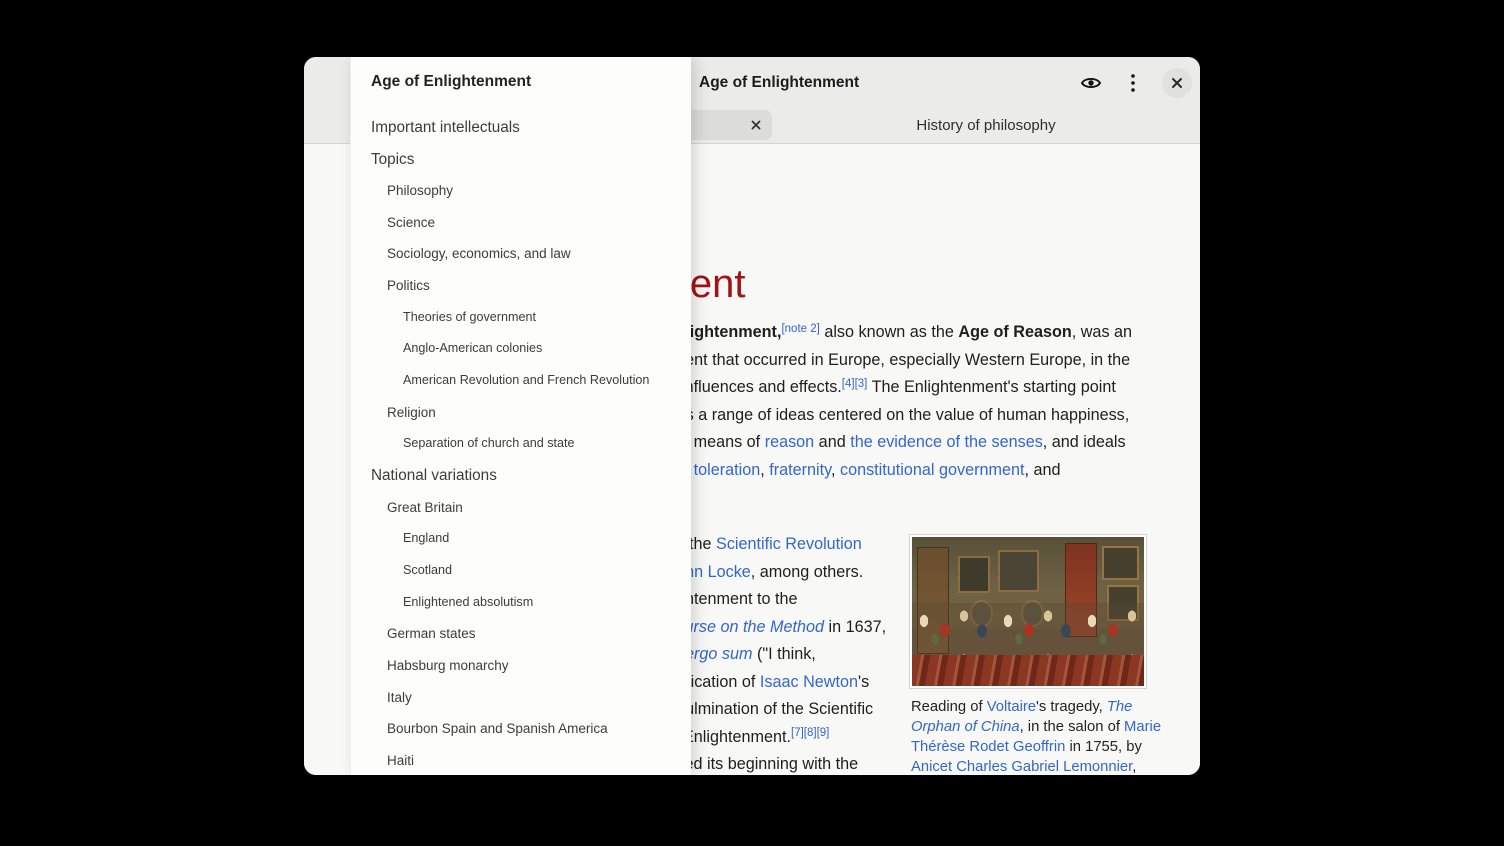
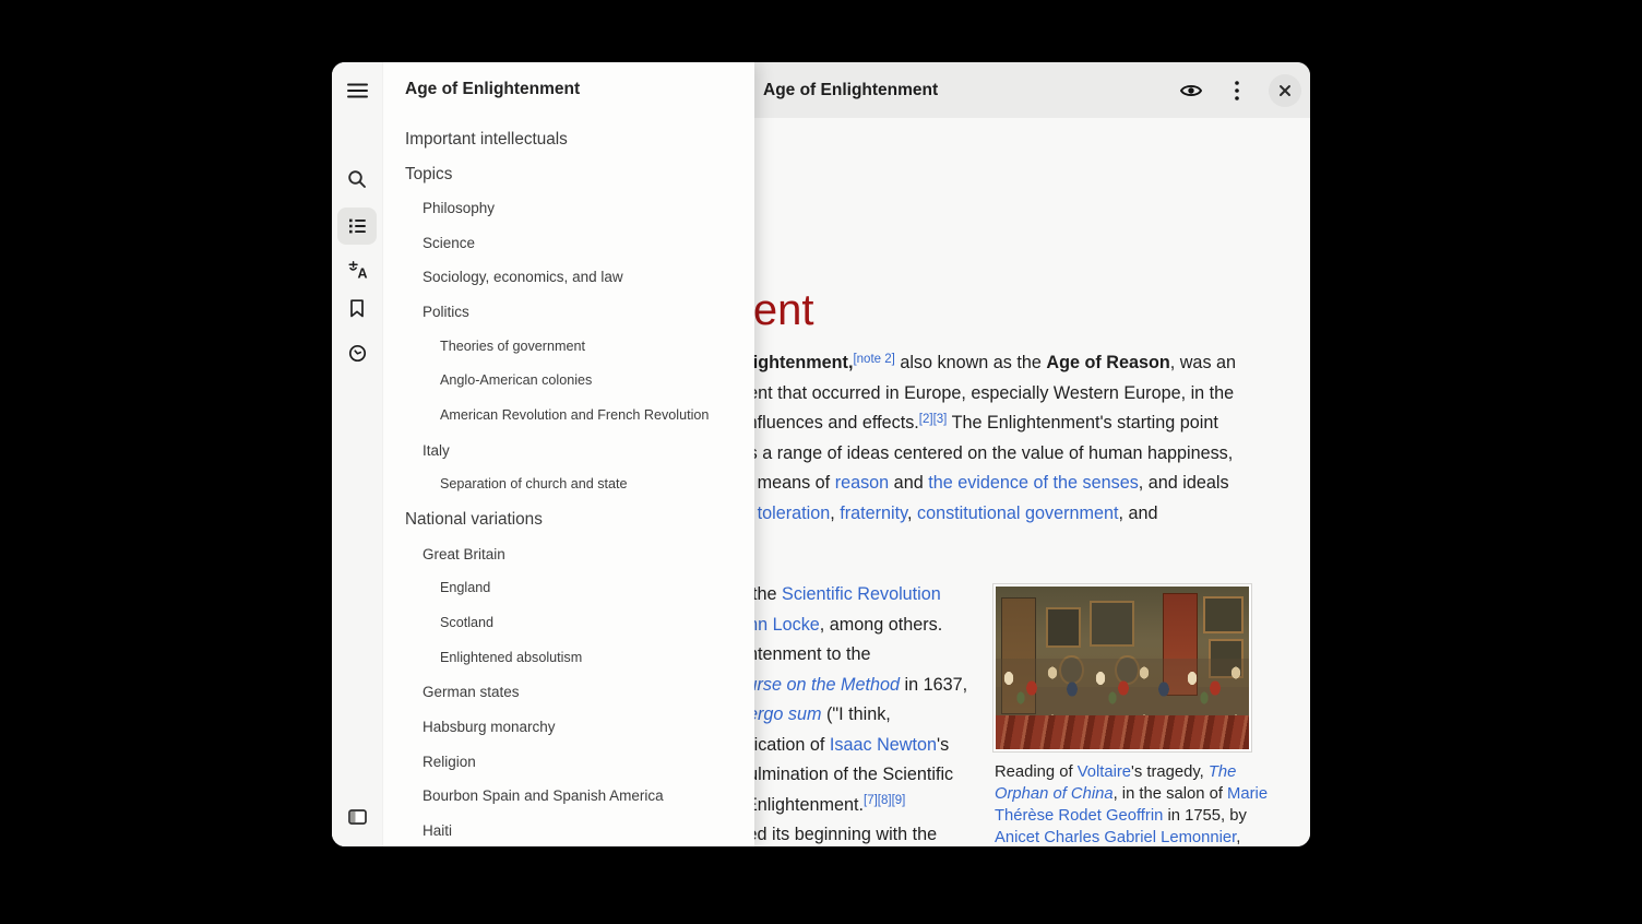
  Age of Enlightenment
- History of philosophy
  ightenment,[note 2] also known as the Age of Reason, was an
  nt that occurred in Europe, especially Western Europe, in the
- fluences and effects.[4][3] The Enlightenment's starting point
+ fluences and effects.[2][3] The Enlightenment's starting point
  a range of ideas centered on the value of human happiness,
  means of reason and the evidence of the senses, and ideals
  toleration, fraternity, constitutional government, and
  the Scientific Revolution
  n Locke, among others.
  rse on the Method in 1637,
  rgo sum ("I think,
  ication of Isaac Newton's
  lmination of the Scientific
  nlightenment.[7][8][9]
  d its beginning with the
  Reading of Voltaire's tragedy, The
  Orphan of China, in the salon of Marie
  Thérèse Rodet Geoffrin in 1755, by
  Anicet Charles Gabriel Lemonnier,
  Age of Enlightenment
  Important intellectuals
  Topics
  Philosophy
  Science
  Sociology, economics, and law
  Politics
  Theories of government
  Anglo-American colonies
  American Revolution and French Revolution
- Religion
+ Italy
  Separation of church and state
  National variations
  Great Britain
  England
  Scotland
  Enlightened absolutism
  German states
  Habsburg monarchy
- Italy
+ Religion
  Bourbon Spain and Spanish America
  Haiti
+ A
